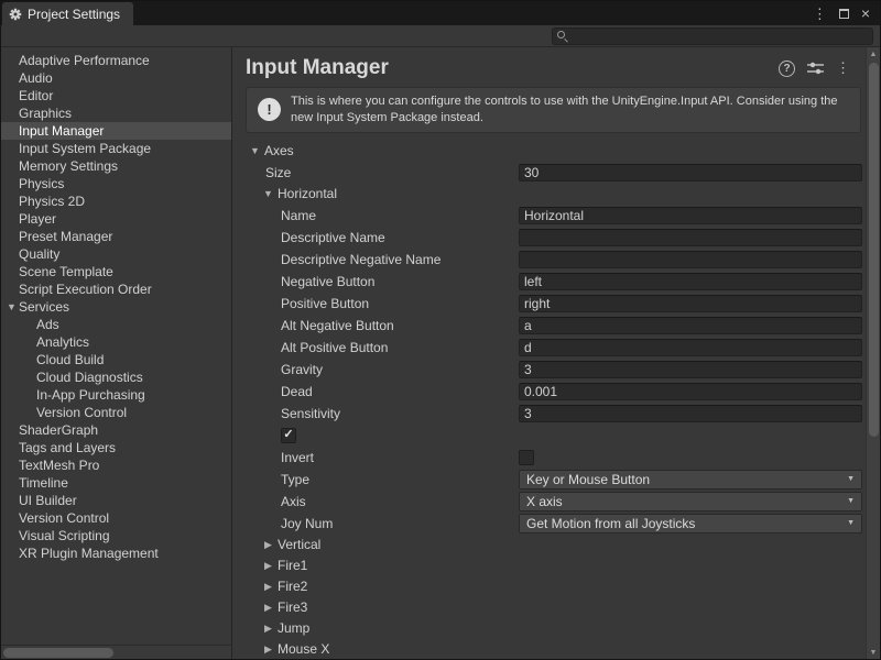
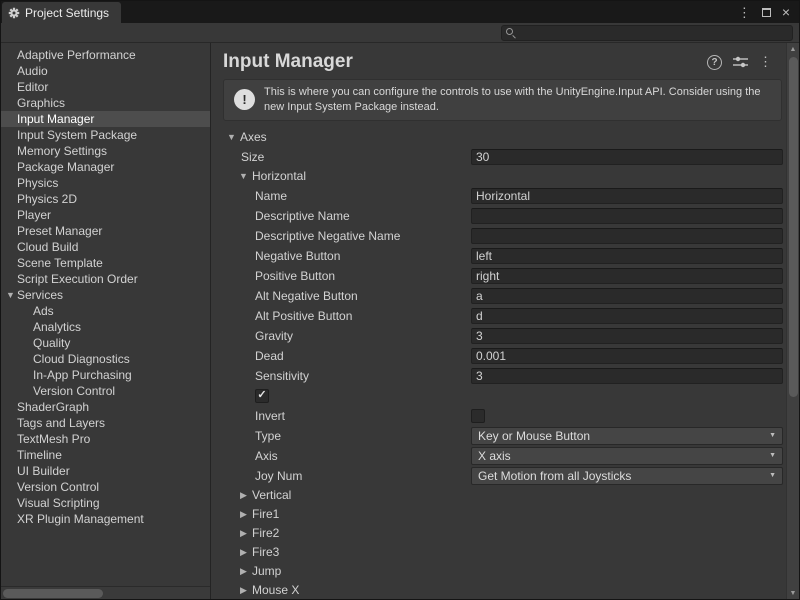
  Project Settings
  ⋮
  ×
  Adaptive Performance
  Audio
  Editor
  Graphics
  Input Manager
  Input System Package
  Memory Settings
+ Package Manager
  Physics
  Physics 2D
  Player
  Preset Manager
- Quality
+ Cloud Build
  Scene Template
  Script Execution Order
  ▼
  Services
  Ads
  Analytics
- Cloud Build
+ Quality
  Cloud Diagnostics
  In-App Purchasing
  Version Control
  ShaderGraph
  Tags and Layers
  TextMesh Pro
  Timeline
  UI Builder
  Version Control
  Visual Scripting
  XR Plugin Management
  Input Manager
  ?
  ⋮
  !
  This is where you can configure the controls to use with the UnityEngine.Input API. Consider using the new Input System Package instead.
  ▼
  Axes
  Size
  30
  ▼
  Horizontal
  Name
  Horizontal
  Descriptive Name
  Descriptive Negative Name
  Negative Button
  left
  Positive Button
  right
  Alt Negative Button
  a
  Alt Positive Button
  d
  Gravity
  3
  Dead
  0.001
  Sensitivity
  3
  ✓
  Invert
  Type
  Key or Mouse Button
  Axis
  X axis
  Joy Num
  Get Motion from all Joysticks
  ▶
  Vertical
  ▶
  Fire1
  ▶
  Fire2
  ▶
  Fire3
  ▶
  Jump
  ▶
  Mouse X
